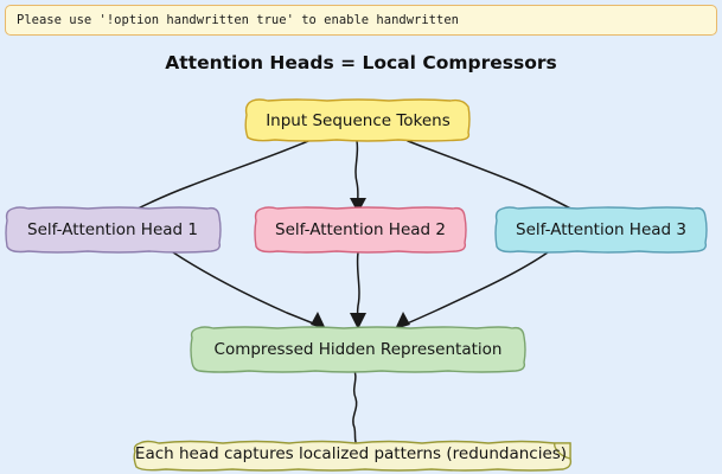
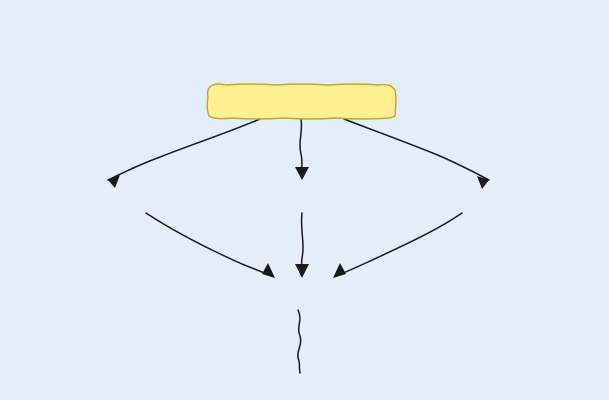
- Please use '!option handwritten true' to enable handwritten
- Attention Heads = Local Compressors
- Input Sequence Tokens
- Self-Attention Head 1
- Self-Attention Head 2
- Self-Attention Head 3
- Compressed Hidden Representation
- Each head captures localized patterns (redundancies)
